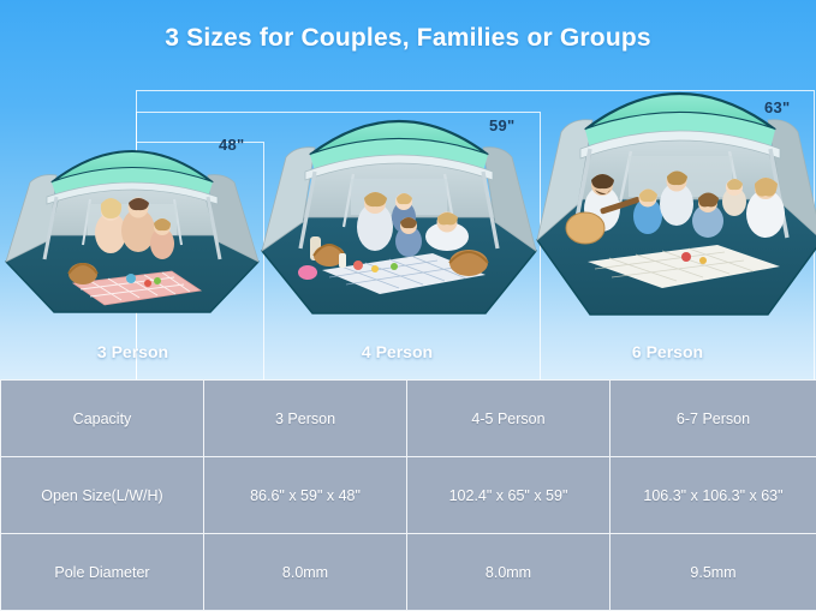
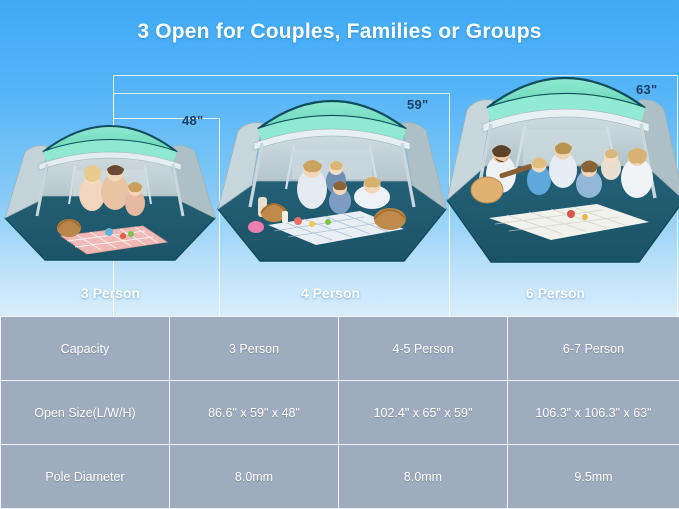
- 3 Sizes for Couples, Families or Groups
+ 3 Open for Couples, Families or Groups
  48"
  59"
  63"
  3 Person
  4 Person
  6 Person
  Capacity	3 Person	4-5 Person	6-7 Person
  Open Size(L/W/H)	86.6" x 59" x 48"	102.4" x 65" x 59"	106.3" x 106.3" x 63"
  Pole Diameter	8.0mm	8.0mm	9.5mm
